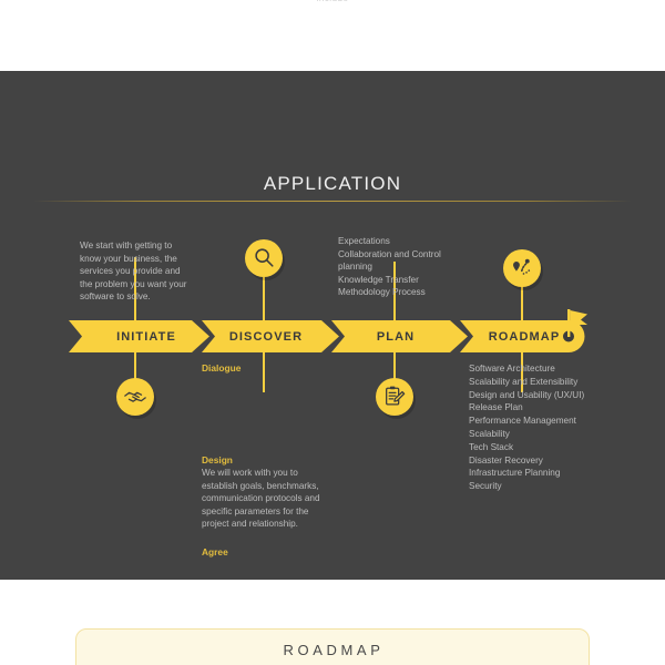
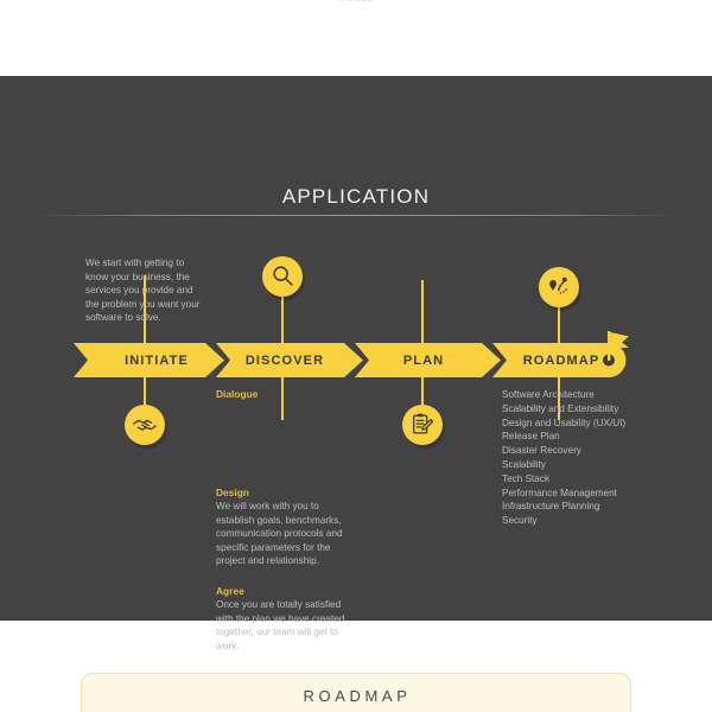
  APPLICATION
  INITIATE
  DISCOVER
  PLAN
  ROADMAP
  We start with getting to
  know your business, the
  services you provide and
  the problem you want your
  software to solve.
- Expectations
- Collaboration and Control
- planning
- Knowledge Transfer
- Methodology Process
  Dialogue
  Design
  We will work with you to
  establish goals, benchmarks,
  communication protocols and
  specific parameters for the
  project and relationship.
  Agree
+ Once you are totally satisfied
+ with the plan we have created
+ together, our team will get to
+ work.
  Software Architecture
  Scalability and Extensibility
  Design and Usability (UX/UI)
  Release Plan
- Performance Management
+ Disaster Recovery
  Scalability
  Tech Stack
- Disaster Recovery
+ Performance Management
  Infrastructure Planning
  Security
  ROADMAP
